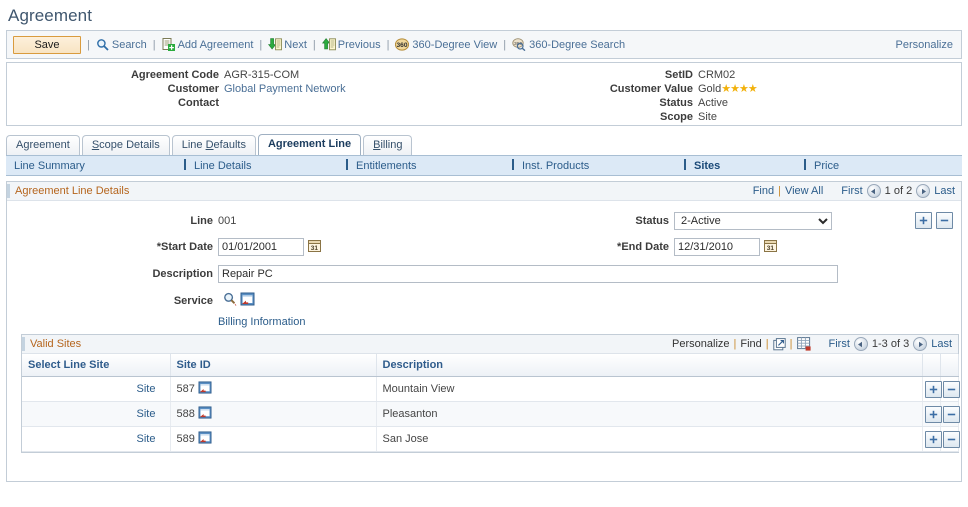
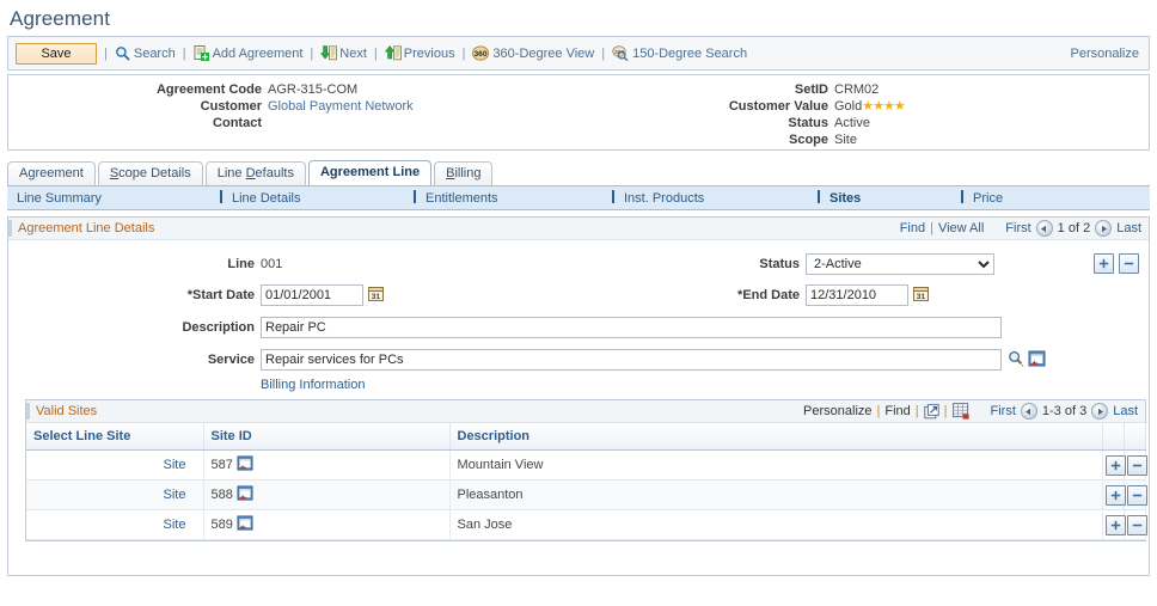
  Agreement
  Save
  |
  Search
  |
  Add Agreement
  |
  Next
  |
  Previous
  |
  360-Degree View
  |
- 360-Degree Search
+ 150-Degree Search
  Personalize
  Agreement Code
  AGR-315-COM
  Customer
  Global Payment Network
  Contact
  SetID
  CRM02
  Customer Value
  Gold
  ★★★★
  Status
  Active
  Scope
  Site
  Agreement
  Scope Details
  Line Defaults
  Agreement Line
  Billing
  Line Summary
  Line Details
  Entitlements
  Inst. Products
  Sites
  Price
  Agreement Line Details
  Find
  |
  View All
  First
  1 of 2
  Last
  Line
  001
  Status
  2-Active
  *Start Date
  01/01/2001
  *End Date
  12/31/2010
  Description
  Repair PC
  Service
+ Repair services for PCs
  Billing Information
  Valid Sites
  Personalize
  |
  Find
  |
  |
  First
  1-3 of 3
  Last
  Select Line Site	Site ID	Description
  Site	587	Mountain View
  Site	588	Pleasanton
  Site	589	San Jose
